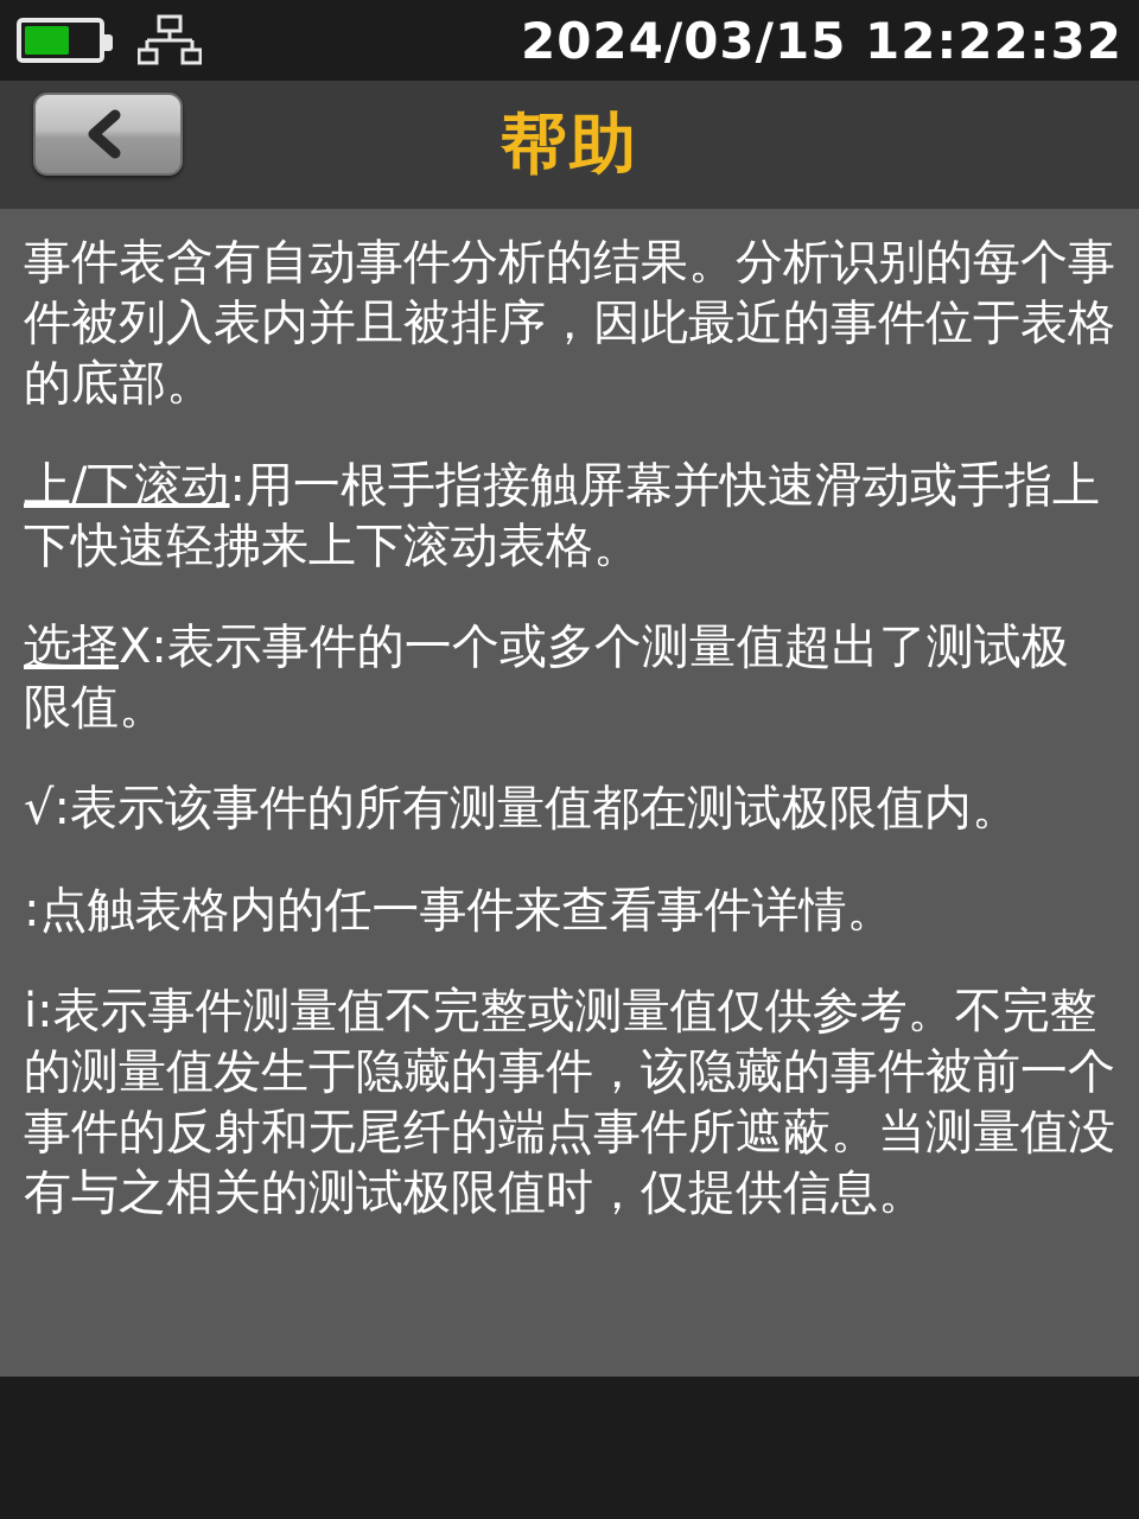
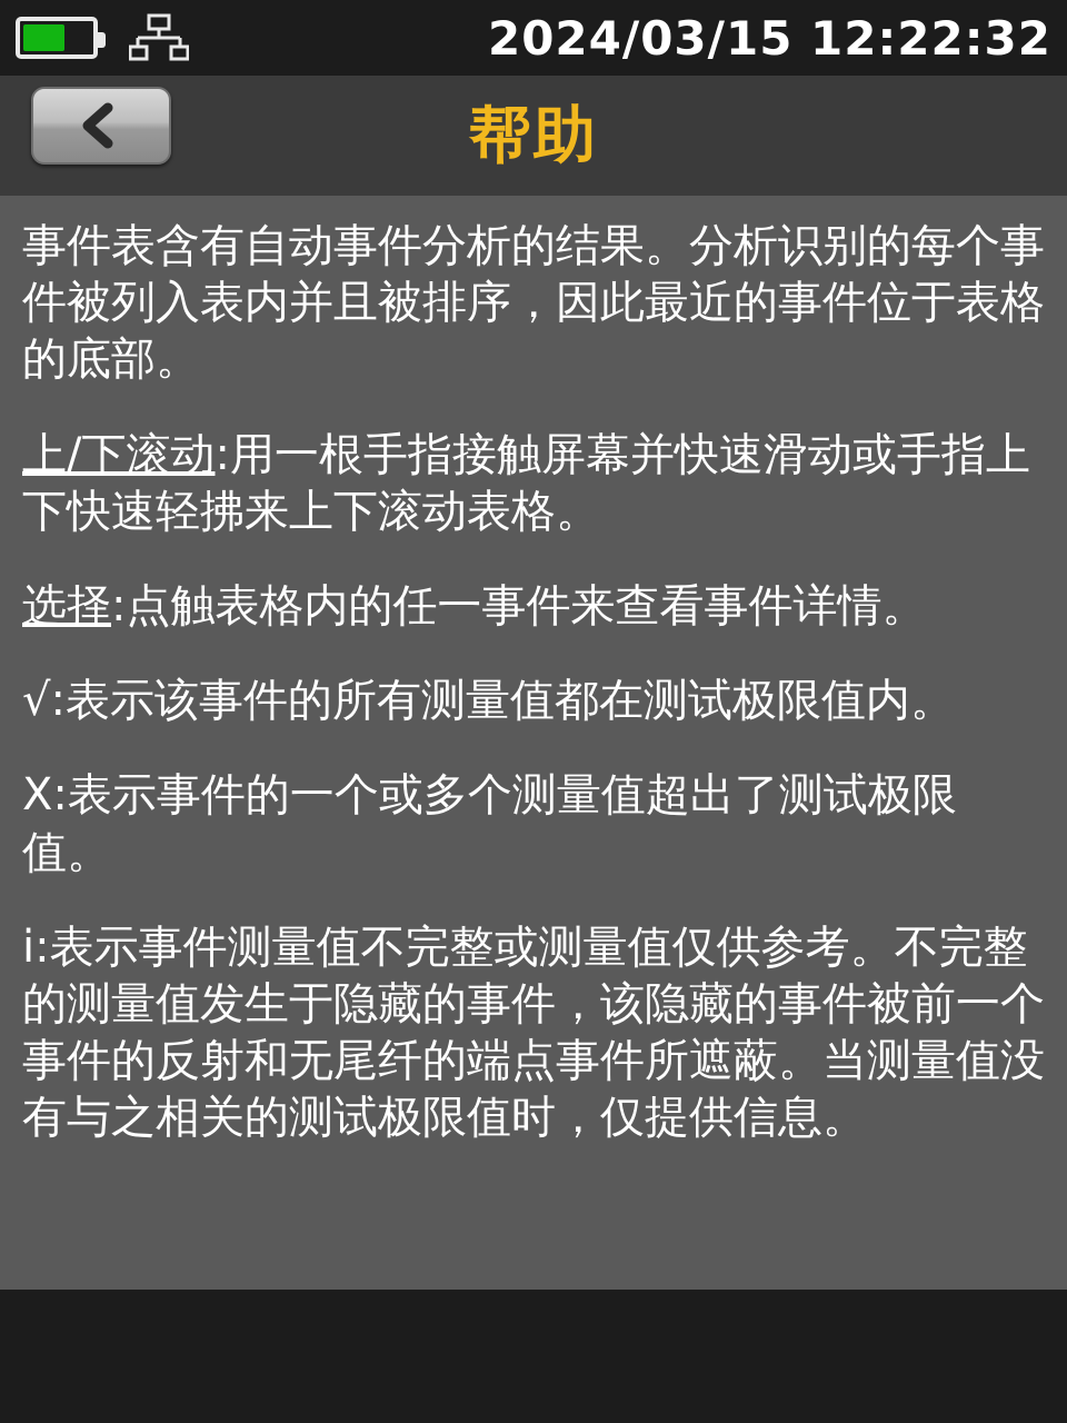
  2024/03/15 12:22:32
  帮助
  事件表含有自动事件分析的结果。分析识别的每个事件被列入表内并且被排序，因此最近的事件位于表格的底部。
  上/下滚动:用一根手指接触屏幕并快速滑动或手指上下快速轻拂来上下滚动表格。
- 选择X:表示事件的一个或多个测量值超出了测试极限值。
+ 选择:点触表格内的任一事件来查看事件详情。
  √:表示该事件的所有测量值都在测试极限值内。
- :点触表格内的任一事件来查看事件详情。
+ X:表示事件的一个或多个测量值超出了测试极限值。
  i:表示事件测量值不完整或测量值仅供参考。不完整的测量值发生于隐藏的事件，该隐藏的事件被前一个事件的反射和无尾纤的端点事件所遮蔽。当测量值没有与之相关的测试极限值时，仅提供信息。
